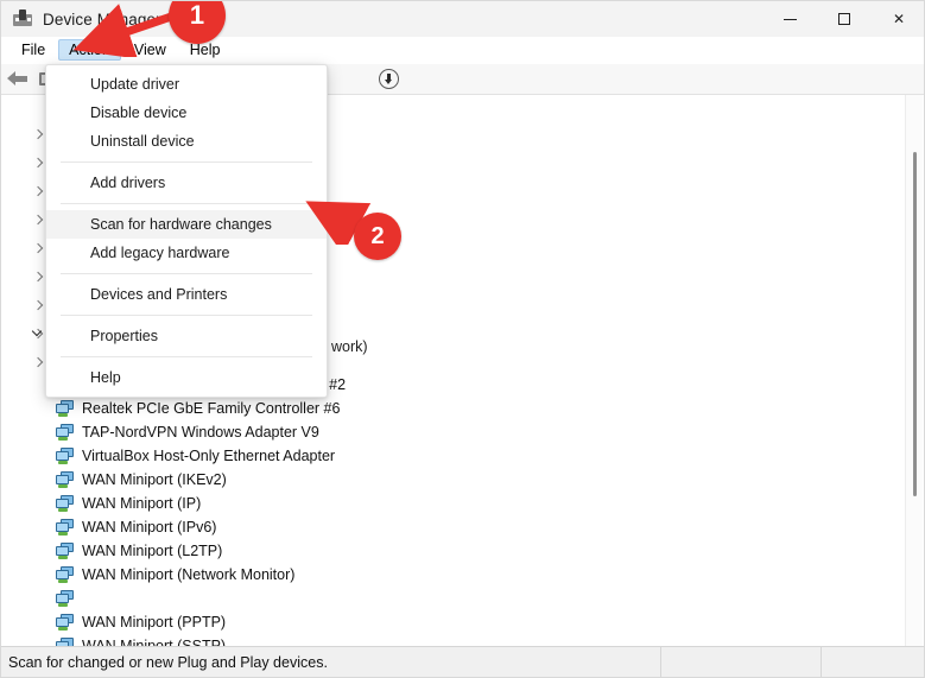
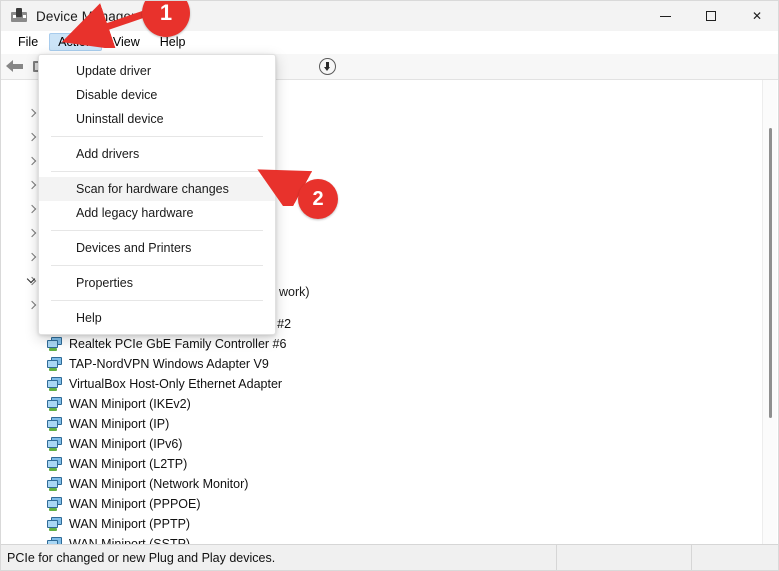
  Device Manage
  ✕
  File
  Action
  View
  Help
  work)
  Realtek PCIe GbE Family Controller #6
  TAP-NordVPN Windows Adapter V9
  VirtualBox Host-Only Ethernet Adapter
  WAN Miniport (IKEv2)
  WAN Miniport (IP)
  WAN Miniport (IPv6)
  WAN Miniport (L2TP)
  WAN Miniport (Network Monitor)
+ WAN Miniport (PPPOE)
  WAN Miniport (PPTP)
  Update driver
  Disable device
  Uninstall device
  Add drivers
  Scan for hardware changes
  Add legacy hardware
  Devices and Printers
  Properties
  Help
- Scan for changed or new Plug and Play devices.
+ PCIe for changed or new Plug and Play devices.
  1
  2
